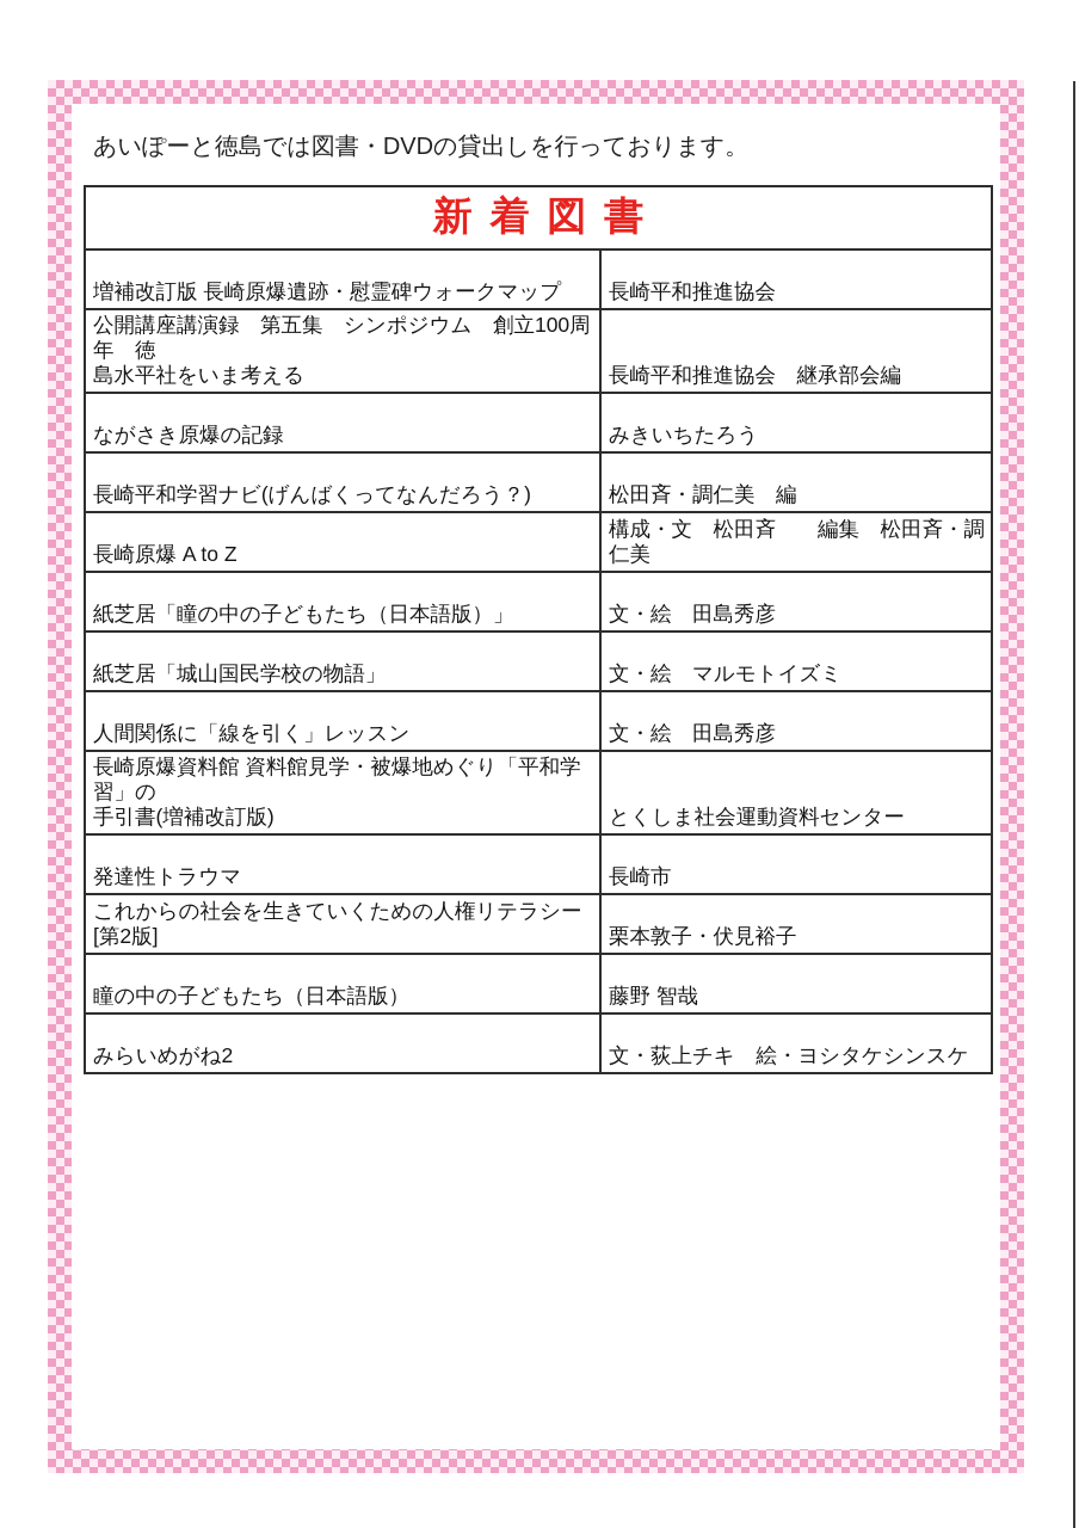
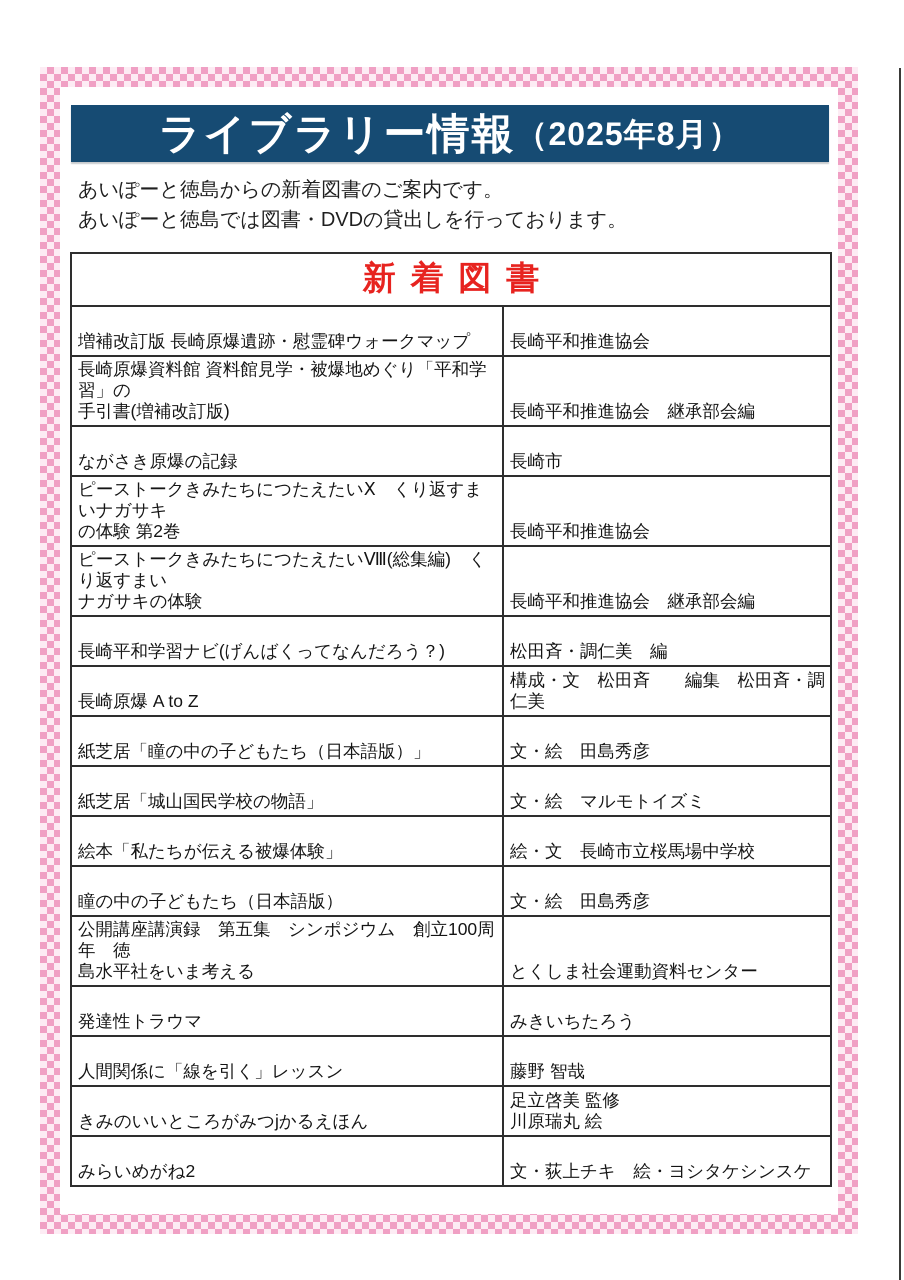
+ ライブラリー情報
+ （2025年8月）
+ あいぽーと徳島からの新着図書のご案内です。
  あいぽーと徳島では図書・DVDの貸出しを行っております。
  新着図書
  増補改訂版 長崎原爆遺跡・慰霊碑ウォークマップ	長崎平和推進協会
- 公開講座講演録 第五集 シンポジウム 創立100周年 徳 島水平社をいま考える	長崎平和推進協会 継承部会編
+ 長崎原爆資料館 資料館見学・被爆地めぐり「平和学習」の 手引書(増補改訂版)	長崎平和推進協会 継承部会編
- ながさき原爆の記録	みきいちたろう
+ ながさき原爆の記録	長崎市
+ ピーストークきみたちにつたえたいⅩ くり返すまいナガサキ の体験 第2巻	長崎平和推進協会
+ ピーストークきみたちにつたえたいⅧ(総集編) くり返すまい ナガサキの体験	長崎平和推進協会 継承部会編
  長崎平和学習ナビ(げんばくってなんだろう？)	松田斉・調仁美 編
  長崎原爆 A to Z	構成・文 松田斉 編集 松田斉・調仁美
  紙芝居「瞳の中の子どもたち（日本語版）」	文・絵 田島秀彦
  紙芝居「城山国民学校の物語」	文・絵 マルモトイズミ
+ 絵本「私たちが伝える被爆体験」	絵・文 長崎市立桜馬場中学校
- 人間関係に「線を引く」レッスン	文・絵 田島秀彦
+ 瞳の中の子どもたち（日本語版）	文・絵 田島秀彦
- 長崎原爆資料館 資料館見学・被爆地めぐり「平和学習」の 手引書(増補改訂版)	とくしま社会運動資料センター
+ 公開講座講演録 第五集 シンポジウム 創立100周年 徳 島水平社をいま考える	とくしま社会運動資料センター
- 発達性トラウマ	長崎市
+ 発達性トラウマ	みきいちたろう
- これからの社会を生きていくための人権リテラシー[第2版]	栗本敦子・伏見裕子
- 瞳の中の子どもたち（日本語版）	藤野 智哉
+ 人間関係に「線を引く」レッスン	藤野 智哉
+ きみのいいところがみつjかるえほん	足立啓美 監修 川原瑞丸 絵
  みらいめがね2	文・荻上チキ 絵・ヨシタケシンスケ
